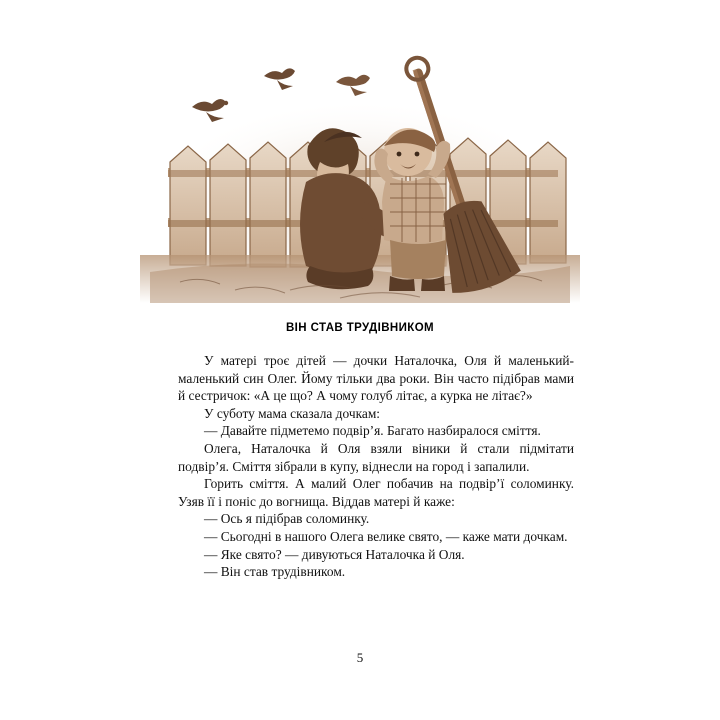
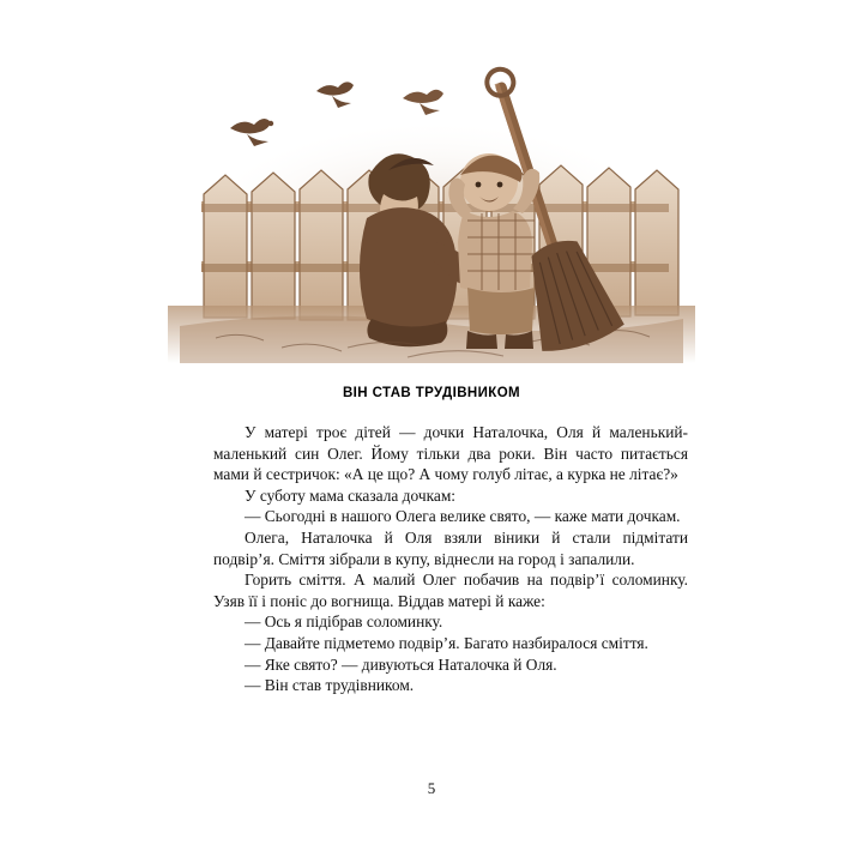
  ВІН СТАВ ТРУДІВНИКОМ
- У матері троє дітей — дочки Наталочка, Оля й маленький-маленький син Олег. Йому тільки два роки. Він часто підібрав мами й сестричок: «А це що? А чому голуб літає, а курка не літає?»
+ У матері троє дітей — дочки Наталочка, Оля й маленький-маленький син Олег. Йому тільки два роки. Він часто питається мами й сестричок: «А це що? А чому голуб літає, а курка не літає?»
  У суботу мама сказала дочкам:
- — Давайте підметемо подвір’я. Багато назбиралося сміття.
+ — Сьогодні в нашого Олега велике свято, — каже мати дочкам.
  Олега, Наталочка й Оля взяли віники й стали підмітати подвір’я. Сміття зібрали в купу, віднесли на город і запалили.
  Горить сміття. А малий Олег побачив на подвір’ї соломинку. Узяв її і поніс до вогнища. Віддав матері й каже:
  — Ось я підібрав соломинку.
- — Сьогодні в нашого Олега велике свято, — каже мати дочкам.
+ — Давайте підметемо подвір’я. Багато назбиралося сміття.
  — Яке свято? — дивуються Наталочка й Оля.
  — Він став трудівником.
  5
